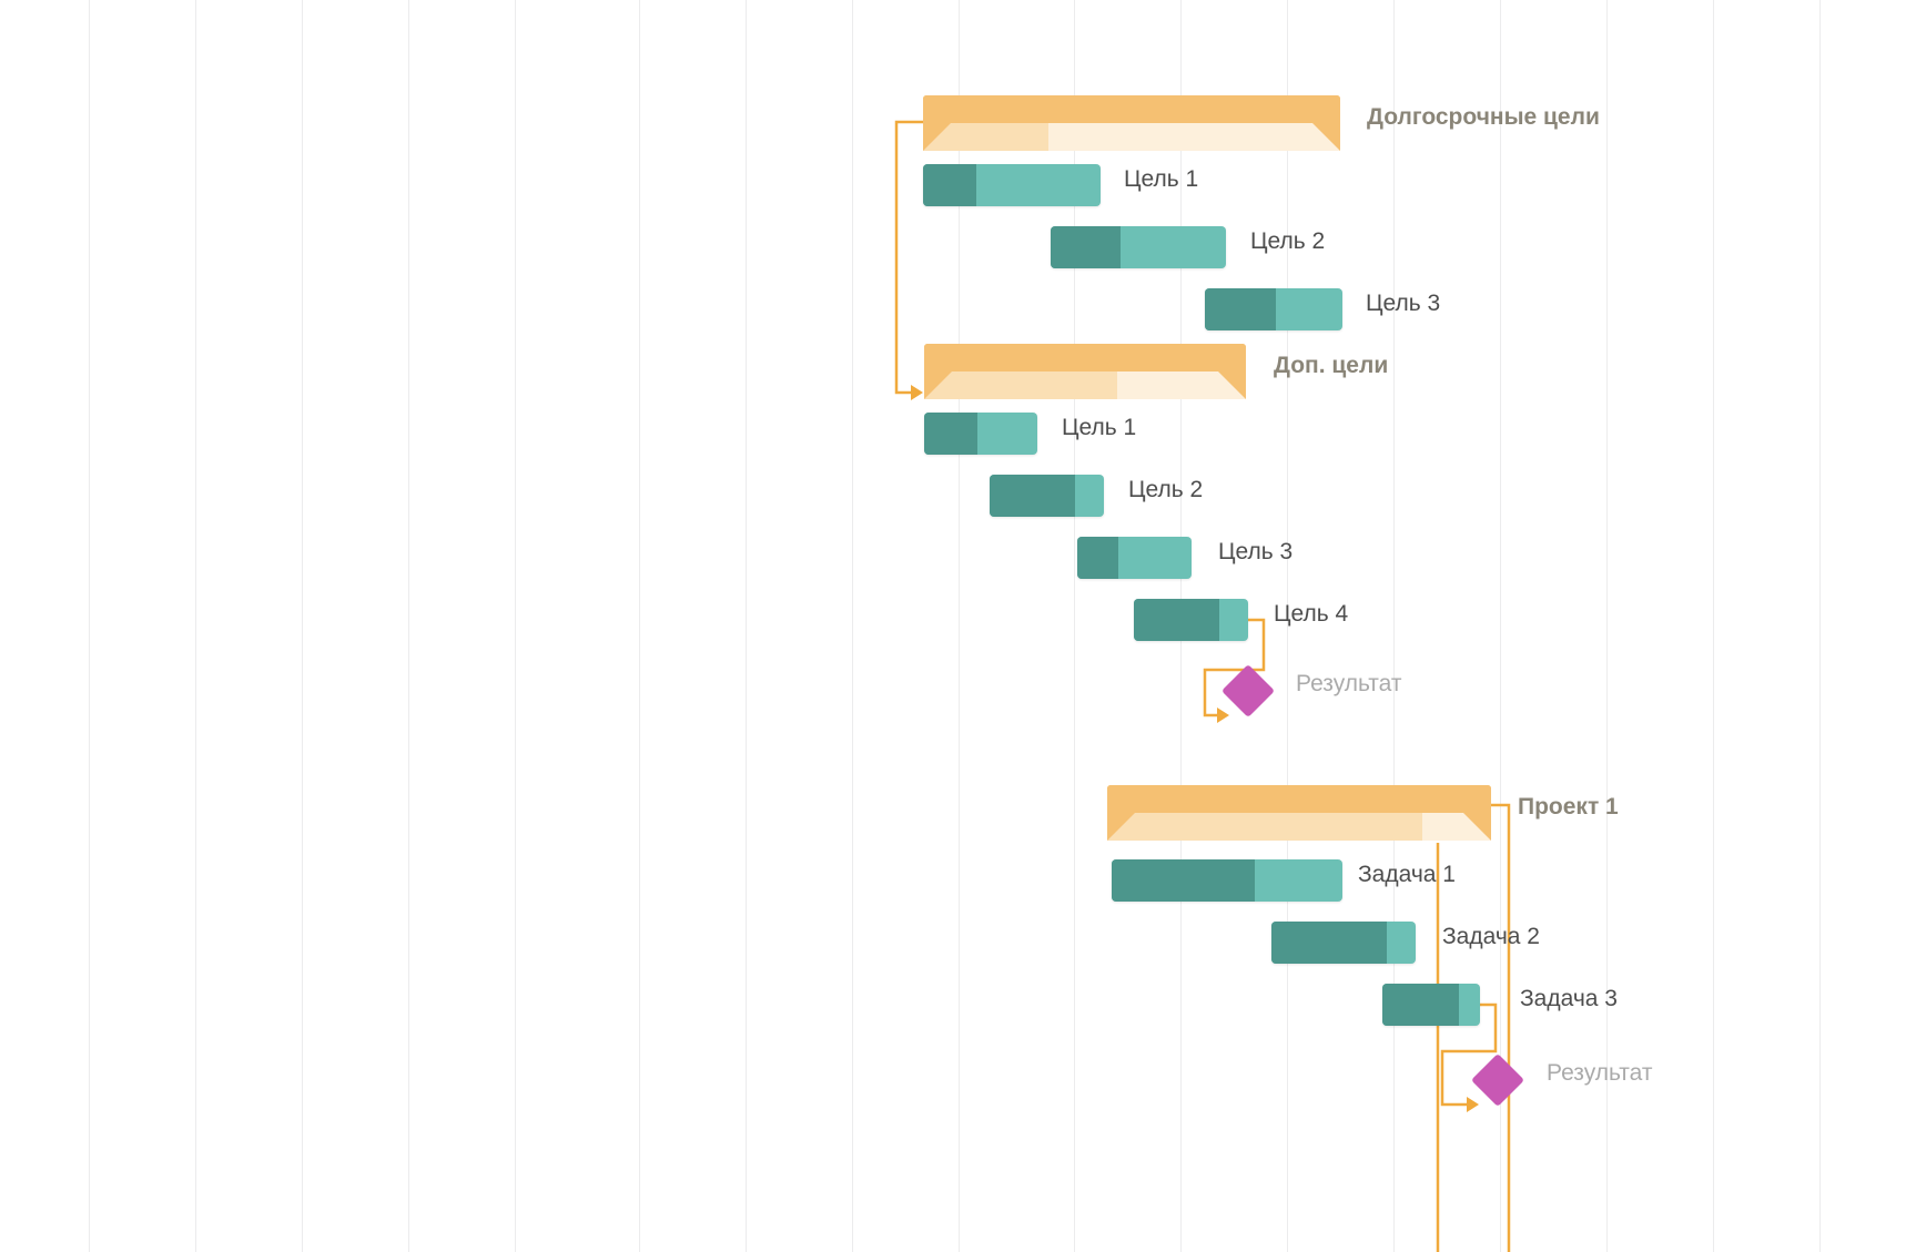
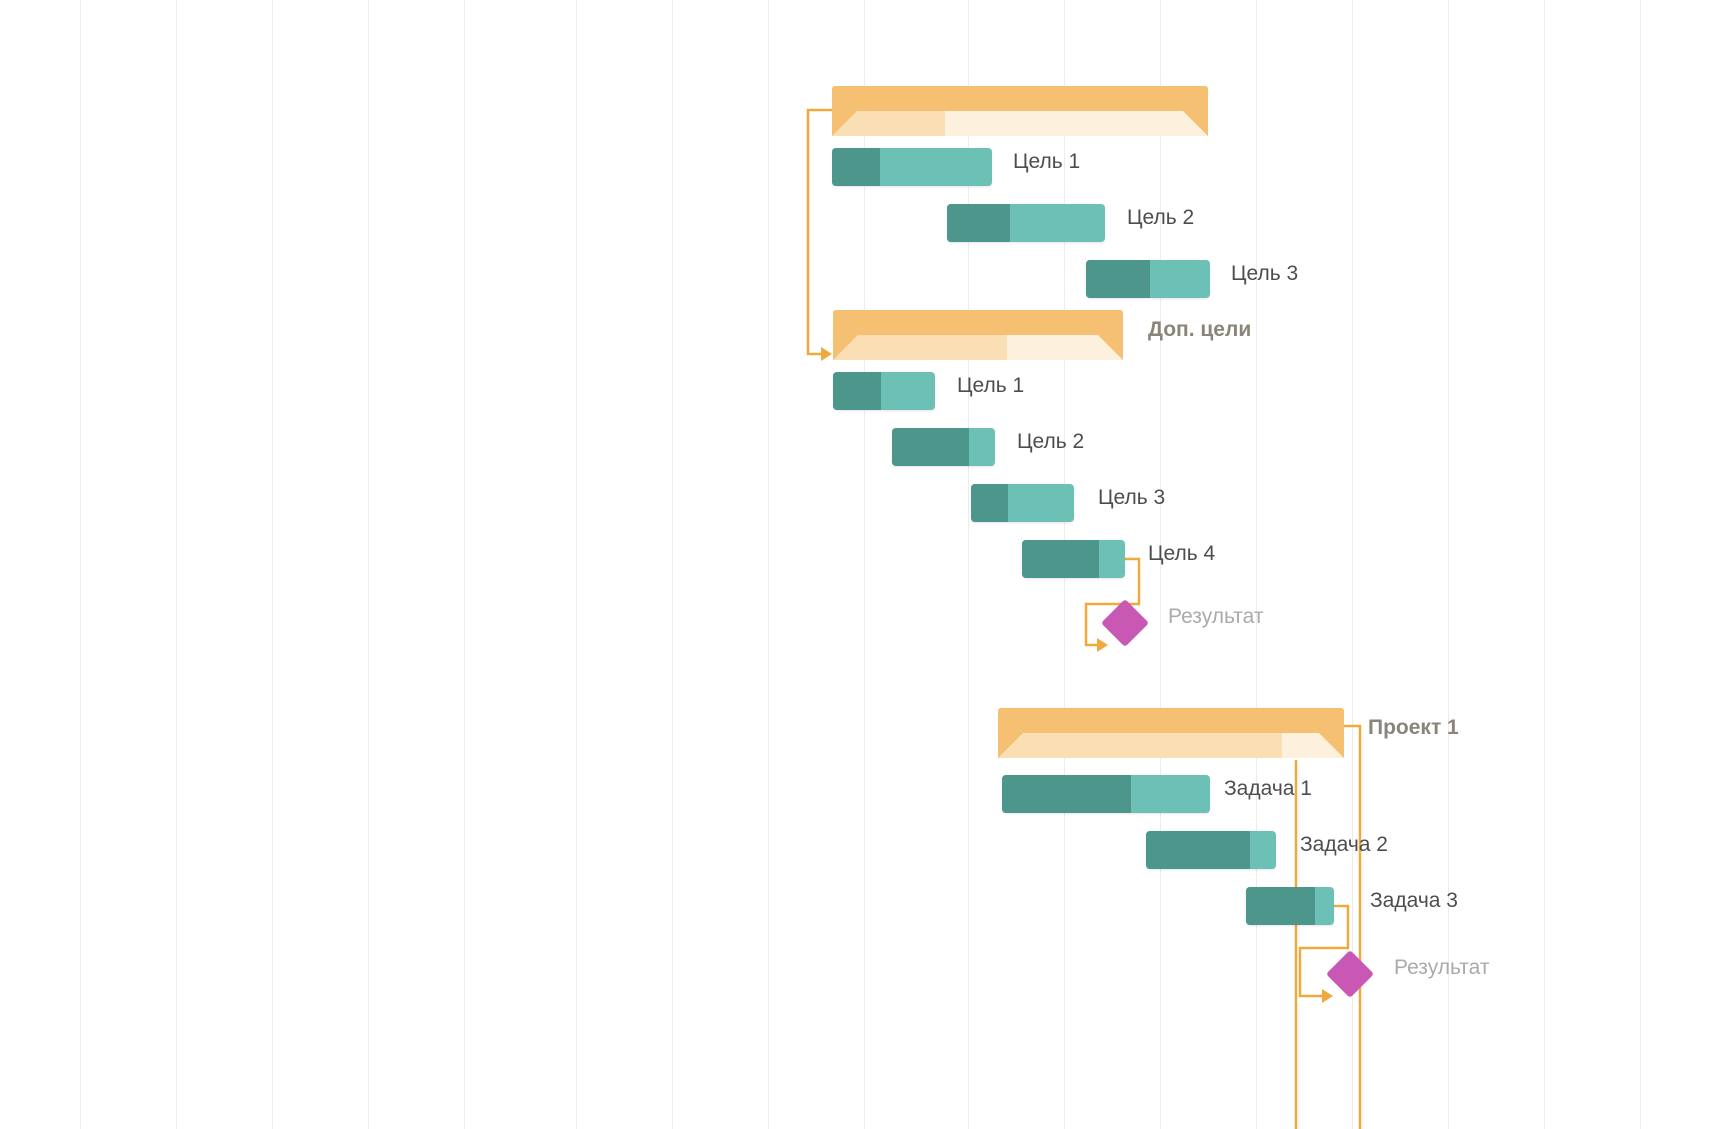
- Долгосрочные цели
  Цель 1
  Цель 2
  Цель 3
  Доп. цели
  Цель 1
  Цель 2
  Цель 3
  Цель 4
  Результат
  Проект 1
  Задача 1
  Задача 2
  Задача 3
  Результат
